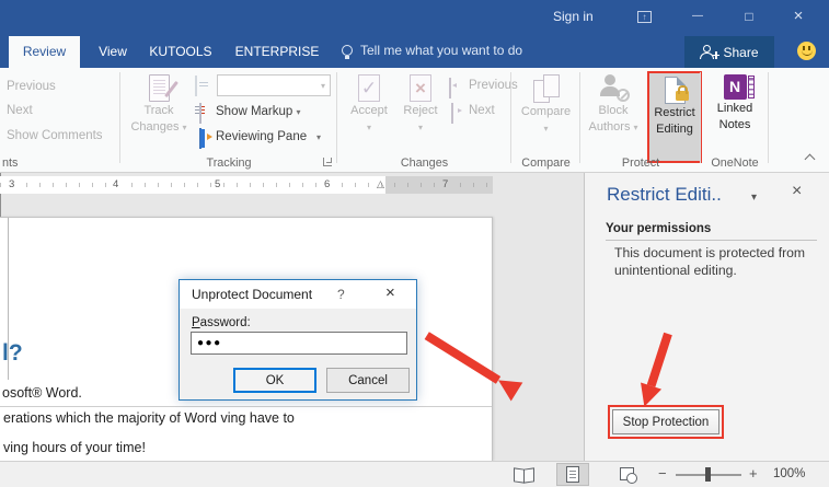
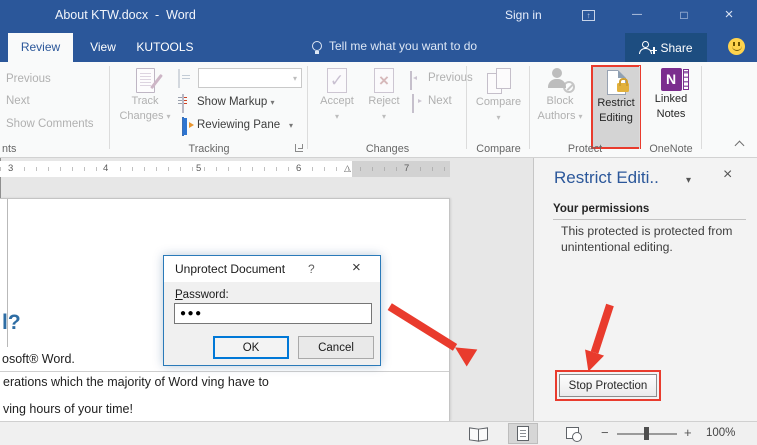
+ About KTW.docx - Word
  Sign in
  ↑
  —
  □
  ×
  Review
  View
  KUTOOLS
- ENTERPRISE
  Tell me what you want to do
  Share
  Previous
  Next
  Show Comments
  nts
  Track
  Changes
  ▾
  ▾
  Show Markup ▾
  Reviewing Pane
  ▾
  Tracking
  ✓
  Accept
  ▾
  ×
  Reject
  ▾
  Previou
  Next
  Changes
  Compare
  ▾
  Compare
  Block
  Authors
  ▾
  Restrict
  Editing
  Protect
  N
  Linked
  Notes
  OneNote
  3
  4
  5
  6
  7
  △
  l?
  osoft® Word.
  erations which the majority of Word ving have to
  ving hours of your time!
  Restrict Editi..
  ▾
  ×
  Your permissions
- This document is protected from unintentional editing.
+ This protected is protected from unintentional editing.
  Stop Protection
  Unprotect Document
  ?
  ×
  Password:
  ●●●
  OK
  Cancel
  −
  +
  100%
